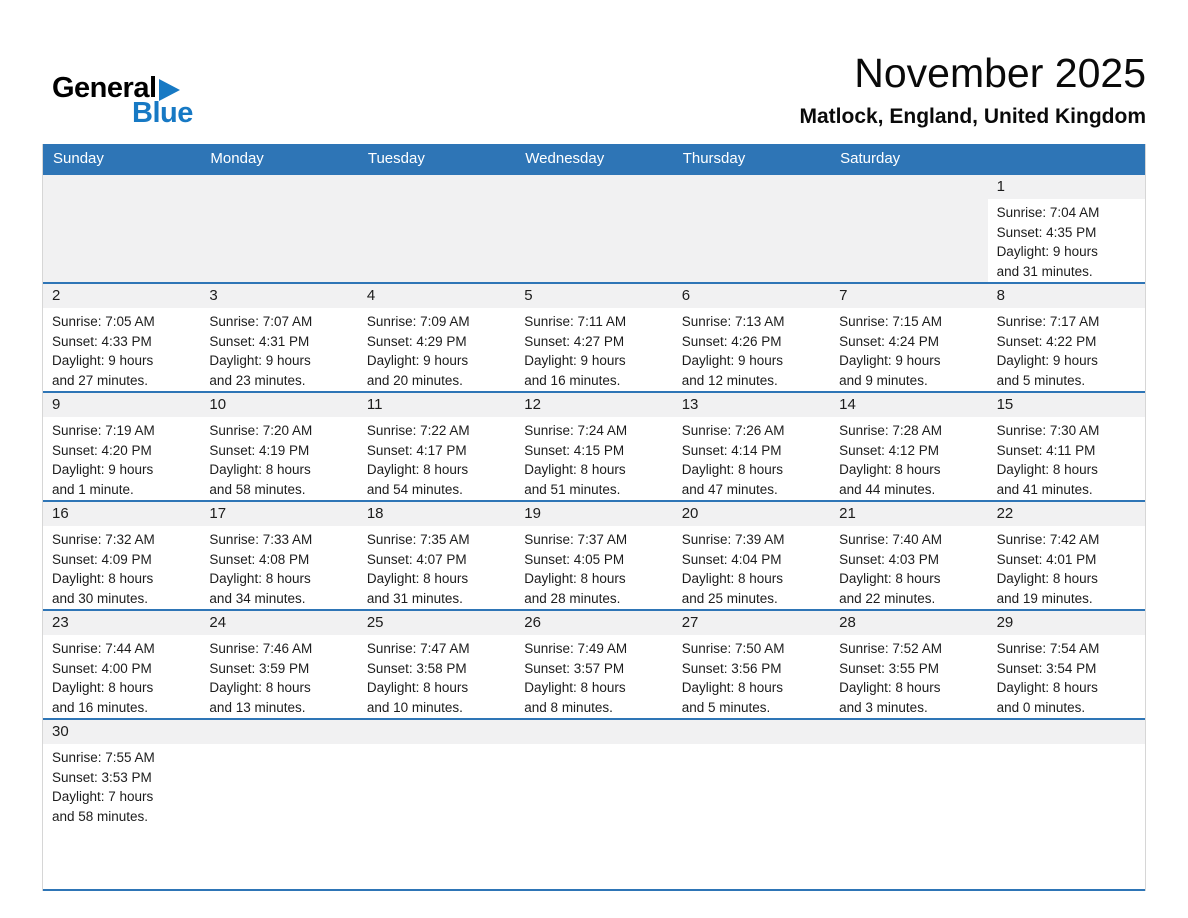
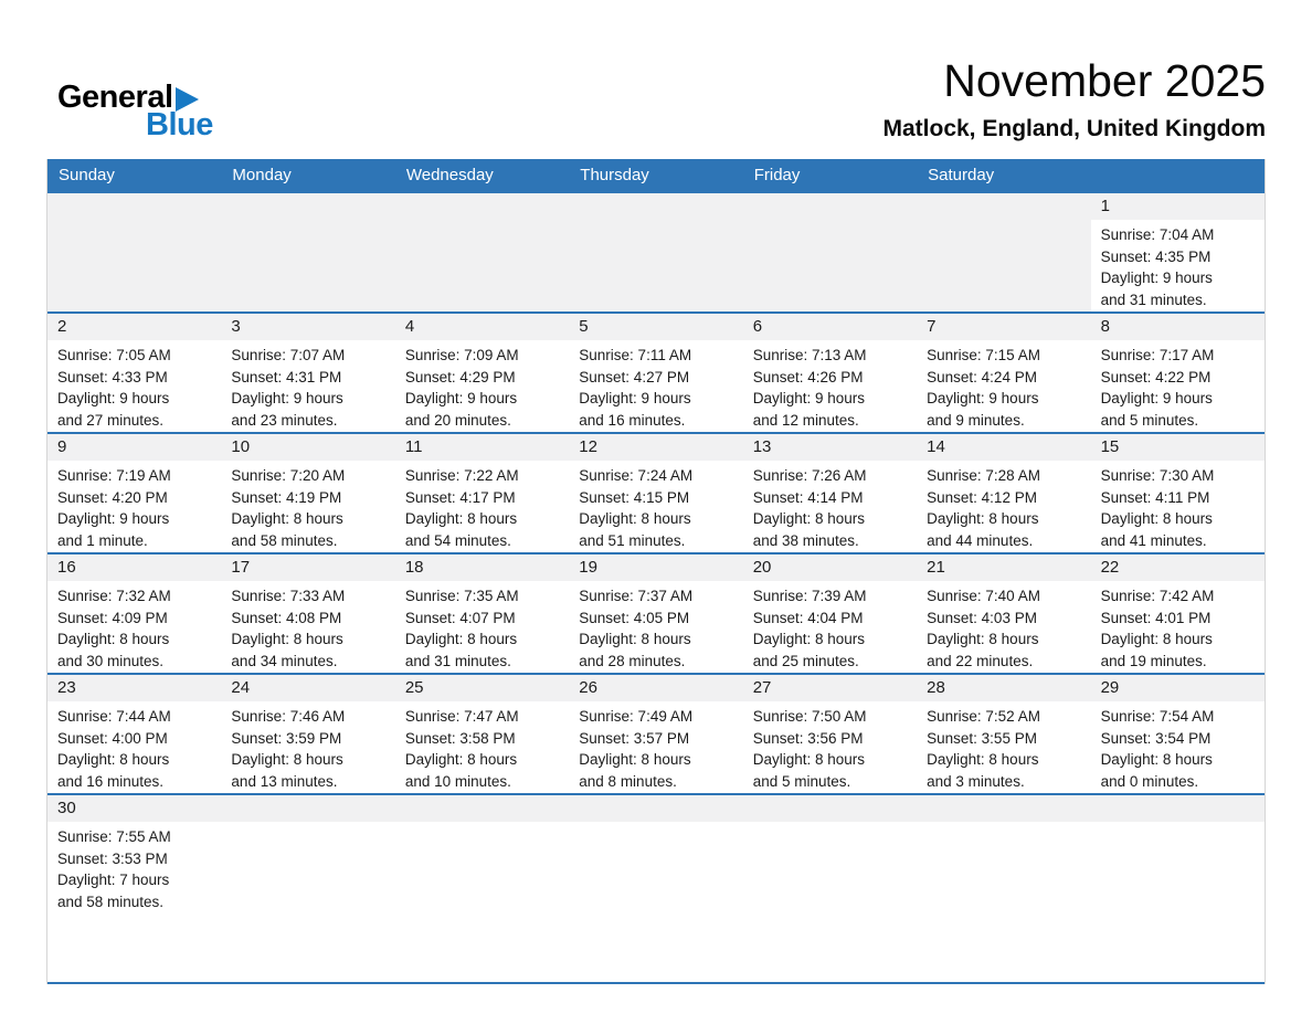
  General
  Blue
  November 2025
  Matlock, England, United Kingdom
  Sunday
  Monday
- Tuesday
  Wednesday
  Thursday
+ Friday
  Saturday
  1
  Sunrise: 7:04 AM
  Sunset: 4:35 PM
  Daylight: 9 hours
  and 31 minutes.
  2
  Sunrise: 7:05 AM
  Sunset: 4:33 PM
  Daylight: 9 hours
  and 27 minutes.
  3
  Sunrise: 7:07 AM
  Sunset: 4:31 PM
  Daylight: 9 hours
  and 23 minutes.
  4
  Sunrise: 7:09 AM
  Sunset: 4:29 PM
  Daylight: 9 hours
  and 20 minutes.
  5
  Sunrise: 7:11 AM
  Sunset: 4:27 PM
  Daylight: 9 hours
  and 16 minutes.
  6
  Sunrise: 7:13 AM
  Sunset: 4:26 PM
  Daylight: 9 hours
  and 12 minutes.
  7
  Sunrise: 7:15 AM
  Sunset: 4:24 PM
  Daylight: 9 hours
  and 9 minutes.
  8
  Sunrise: 7:17 AM
  Sunset: 4:22 PM
  Daylight: 9 hours
  and 5 minutes.
  9
  Sunrise: 7:19 AM
  Sunset: 4:20 PM
  Daylight: 9 hours
  and 1 minute.
  10
  Sunrise: 7:20 AM
  Sunset: 4:19 PM
  Daylight: 8 hours
  and 58 minutes.
  11
  Sunrise: 7:22 AM
  Sunset: 4:17 PM
  Daylight: 8 hours
  and 54 minutes.
  12
  Sunrise: 7:24 AM
  Sunset: 4:15 PM
  Daylight: 8 hours
  and 51 minutes.
  13
  Sunrise: 7:26 AM
  Sunset: 4:14 PM
  Daylight: 8 hours
- and 47 minutes.
+ and 38 minutes.
  14
  Sunrise: 7:28 AM
  Sunset: 4:12 PM
  Daylight: 8 hours
  and 44 minutes.
  15
  Sunrise: 7:30 AM
  Sunset: 4:11 PM
  Daylight: 8 hours
  and 41 minutes.
  16
  Sunrise: 7:32 AM
  Sunset: 4:09 PM
  Daylight: 8 hours
  and 30 minutes.
  17
  Sunrise: 7:33 AM
  Sunset: 4:08 PM
  Daylight: 8 hours
  and 34 minutes.
  18
  Sunrise: 7:35 AM
  Sunset: 4:07 PM
  Daylight: 8 hours
  and 31 minutes.
  19
  Sunrise: 7:37 AM
  Sunset: 4:05 PM
  Daylight: 8 hours
  and 28 minutes.
  20
  Sunrise: 7:39 AM
  Sunset: 4:04 PM
  Daylight: 8 hours
  and 25 minutes.
  21
  Sunrise: 7:40 AM
  Sunset: 4:03 PM
  Daylight: 8 hours
  and 22 minutes.
  22
  Sunrise: 7:42 AM
  Sunset: 4:01 PM
  Daylight: 8 hours
  and 19 minutes.
  23
  Sunrise: 7:44 AM
  Sunset: 4:00 PM
  Daylight: 8 hours
  and 16 minutes.
  24
  Sunrise: 7:46 AM
  Sunset: 3:59 PM
  Daylight: 8 hours
  and 13 minutes.
  25
  Sunrise: 7:47 AM
  Sunset: 3:58 PM
  Daylight: 8 hours
  and 10 minutes.
  26
  Sunrise: 7:49 AM
  Sunset: 3:57 PM
  Daylight: 8 hours
  and 8 minutes.
  27
  Sunrise: 7:50 AM
  Sunset: 3:56 PM
  Daylight: 8 hours
  and 5 minutes.
  28
  Sunrise: 7:52 AM
  Sunset: 3:55 PM
  Daylight: 8 hours
  and 3 minutes.
  29
  Sunrise: 7:54 AM
  Sunset: 3:54 PM
  Daylight: 8 hours
  and 0 minutes.
  30
  Sunrise: 7:55 AM
  Sunset: 3:53 PM
  Daylight: 7 hours
  and 58 minutes.
